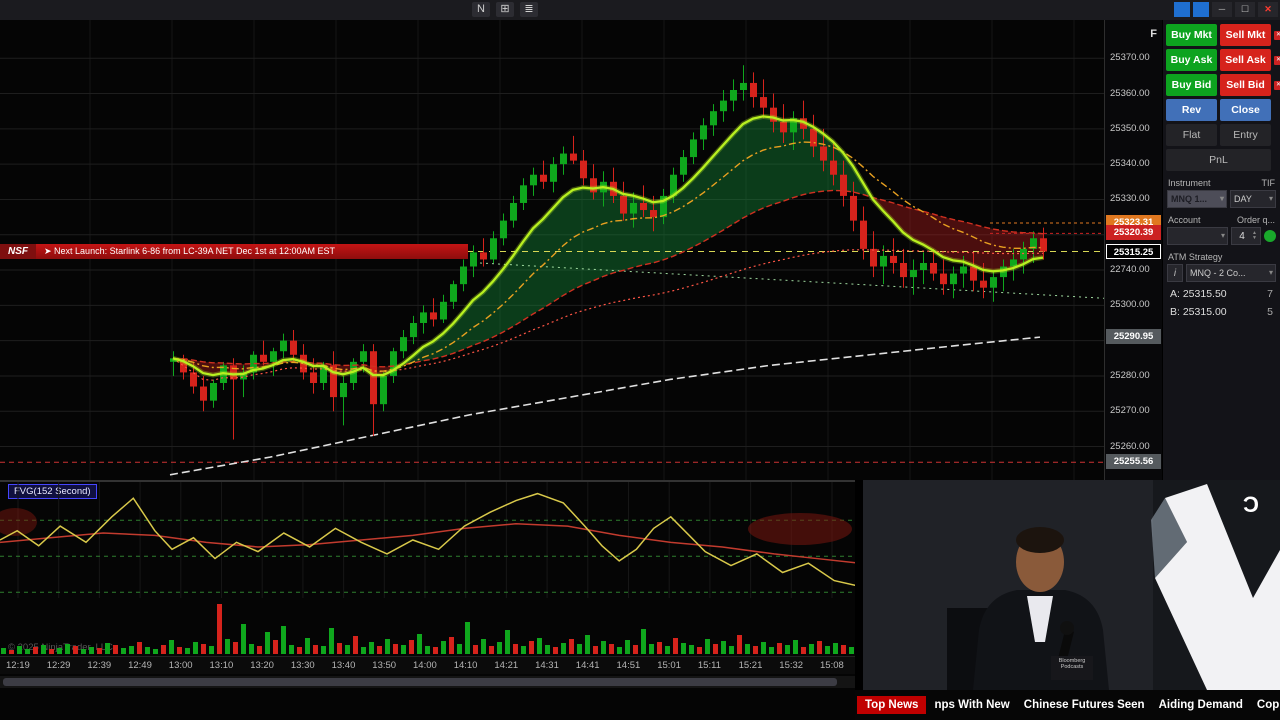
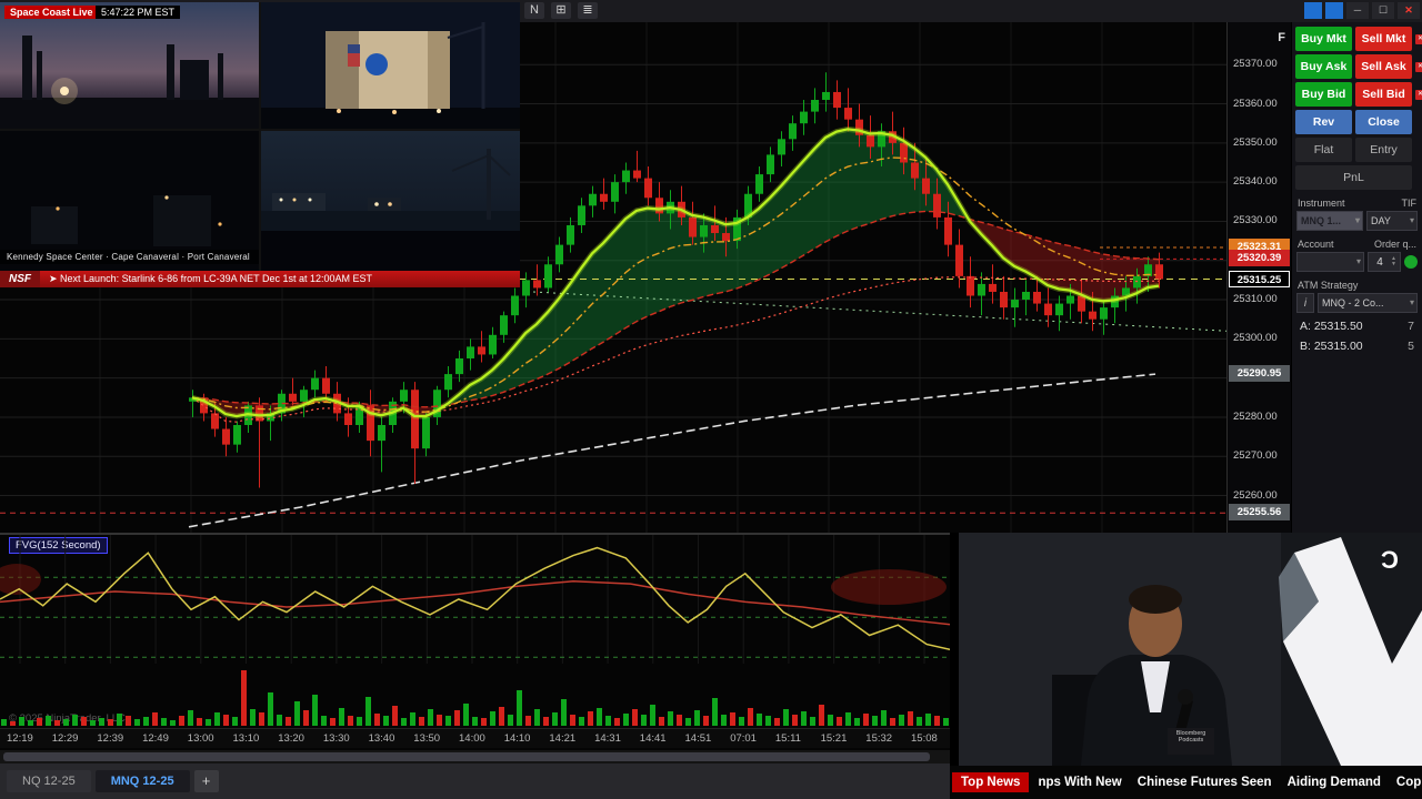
  N
  ⊞
  ≣
  ─
  ☐
  ✕
  F
  25370.00
  25360.00
  25350.00
  25340.00
  25330.00
- 22740.00
+ 25310.00
  25300.00
  25280.00
  25270.00
  25260.00
  25323.31
  25320.39
  25315.25
  25290.95
  25255.56
+ Space Coast Live
+ 5:47:22 PM EST
+ Kennedy Space Center · Cape Canaveral · Port Canaveral
  NSF
  ➤ Next Launch: Starlink 6-86 from LC-39A NET Dec 1st at 12:00AM EST
  FVG(152econd)
  12:19
  12:29
  12:39
  12:49
  13:00
  13:10
  13:20
  13:30
  13:40
  13:50
  14:00
  14:10
  14:21
  14:31
  14:41
  14:51
- 15:01
+ 07:01
  15:11
  15:21
  15:32
  15:08
+ NQ 12-25
+ MNQ 12-25
+ +
  Buy Mkt
  Sell Mkt
  Buy Ask
  Sell Ask
  Buy Bid
  Sell Bid
  Rev
  Close
  Flat
  Entry
  PnL
  Instrument
  TIF
  MNQ 1...
  ▾
  DAY
  ▾
  Account
  Order q...
  ▾
  4
  ATM Strategy
  i
  MNQ - 2 Co...
  ▾
  A: 25315.50
  7
  B: 25315.00
  5
  Ɔ
  Top News
  nps With New
  Chinese Futures Seen
  Aiding Demand
  Cop
